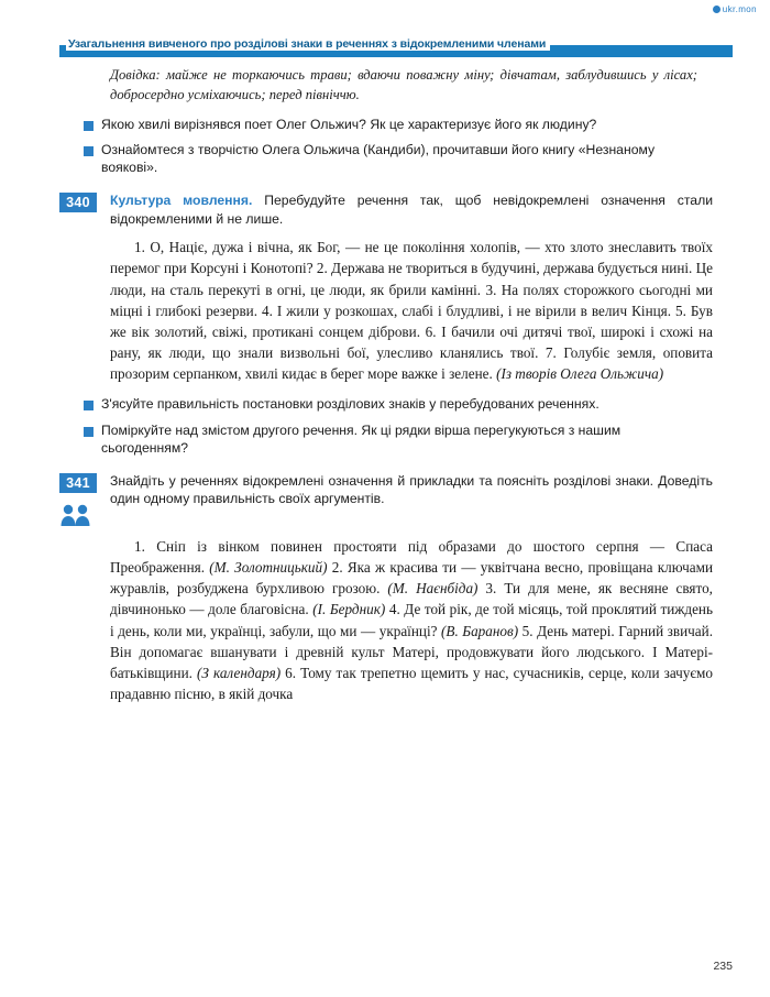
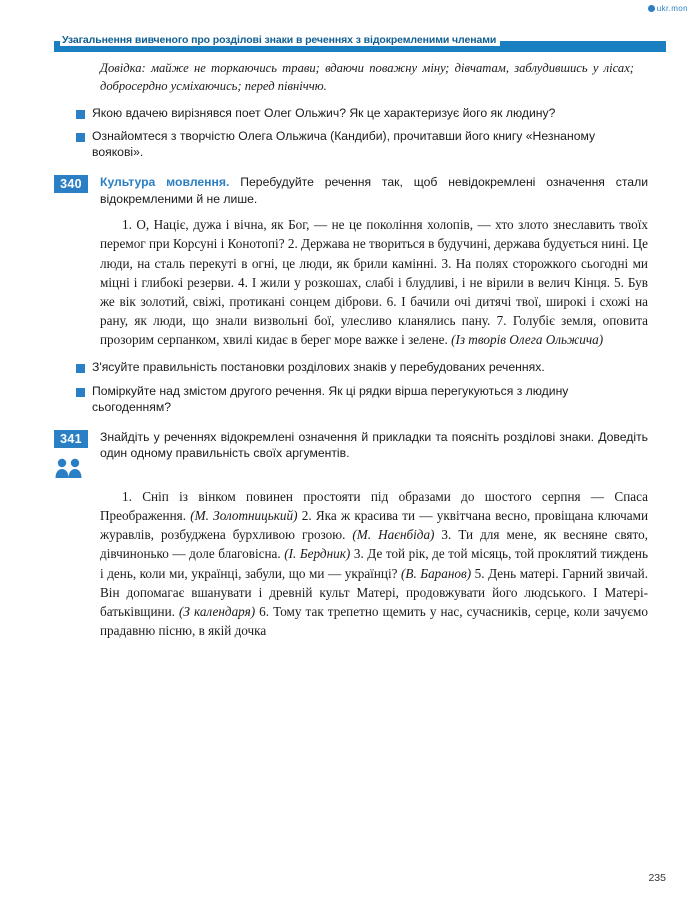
  ukr.mon
  Узагальнення вивченого про розділові знаки в реченнях з відокремленими членами
  Довідка: майже не торкаючись трави; вдаючи поважну міну; дівчатам, заблудившись у лісах; добросердно усміхаючись; перед північчю.
- Якою хвилі вирізнявся поет Олег Ольжич? Як це характеризує його як людину?
+ Якою вдачею вирізнявся поет Олег Ольжич? Як це характеризує його як людину?
  Ознайомтеся з творчістю Олега Ольжича (Кандиби), прочитавши його книгу «Незнаному вояковi».
  340
  Культура мовлення. Перебудуйте речення так, щоб невідокремлені означення стали відокремленими й не лише.
- 1. О, Націє, дужа і вічна, як Бог, — не це покоління холопів, — хто злото знеславить твоїх перемог при Корсуні і Конотопі? 2. Держава не твориться в будучині, держава будується нині. Це люди, на сталь перекуті в огні, це люди, як брили камінні. 3. На полях сторожкого сьогодні ми міцні і глибокі резерви. 4. І жили у розкошах, слабі і блудливі, і не вірили в велич Кінця. 5. Був же вік золотий, свіжі, протикані сонцем діброви. 6. І бачили очі дитячі твої, широкі і схожі на рану, як люди, що знали визвольні бої, улесливо кланялись твої. 7. Голубіє земля, оповита прозорим серпанком, хвилі кидає в берег море важке і зелене. (Із творів Олега Ольжича)
+ 1. О, Націє, дужа і вічна, як Бог, — не це покоління холопів, — хто злото знеславить твоїх перемог при Корсуні і Конотопі? 2. Держава не твориться в будучині, держава будується нині. Це люди, на сталь перекуті в огні, це люди, як брили камінні. 3. На полях сторожкого сьогодні ми міцні і глибокі резерви. 4. І жили у розкошах, слабі і блудливі, і не вірили в велич Кінця. 5. Був же вік золотий, свіжі, протикані сонцем діброви. 6. І бачили очі дитячі твої, широкі і схожі на рану, як люди, що знали визвольні бої, улесливо кланялись пану. 7. Голубіє земля, оповита прозорим серпанком, хвилі кидає в берег море важке і зелене. (Із творів Олега Ольжича)
  З'ясуйте правильність постановки розділових знаків у перебудованих реченнях.
- Поміркуйте над змістом другого речення. Як ці рядки вірша перегукуються з нашим сьогоденням?
+ Поміркуйте над змістом другого речення. Як ці рядки вірша перегукуються з людину сьогоденням?
  341
  Знайдіть у реченнях відокремлені означення й прикладки та поясніть розділові знаки. Доведіть один одному правильність своїх аргументів.
- 1. Сніп із вінком повинен простояти під образами до шостого серпня — Спаса Преображення. (М. Золотницький) 2. Яка ж красива ти — уквітчана весно, провіщана ключами журавлів, розбуджена бурхливою грозою. (М. Наєнбіда) 3. Ти для мене, як весняне свято, дівчинонько — доле благовісна. (І. Бердник) 4. Де той рік, де той місяць, той проклятий тиждень і день, коли ми, українці, забули, що ми — українці? (В. Баранов) 5. День матері. Гарний звичай. Він допомагає вшанувати і древній культ Матері, продовжувати його людського. І Матері-батьківщини. (З календаря) 6. Тому так трепетно щемить у нас, сучасників, серце, коли зачуємо прадавню пісню, в якій дочка
+ 1. Сніп із вінком повинен простояти під образами до шостого серпня — Спаса Преображення. (М. Золотницький) 2. Яка ж красива ти — уквітчана весно, провіщана ключами журавлів, розбуджена бурхливою грозою. (М. Наєнбіда) 3. Ти для мене, як весняне свято, дівчинонько — доле благовісна. (І. Бердник) 3. Де той рік, де той місяць, той проклятий тиждень і день, коли ми, українці, забули, що ми — українці? (В. Баранов) 5. День матері. Гарний звичай. Він допомагає вшанувати і древній культ Матері, продовжувати його людського. І Матері-батьківщини. (З календаря) 6. Тому так трепетно щемить у нас, сучасників, серце, коли зачуємо прадавню пісню, в якій дочка
  235
